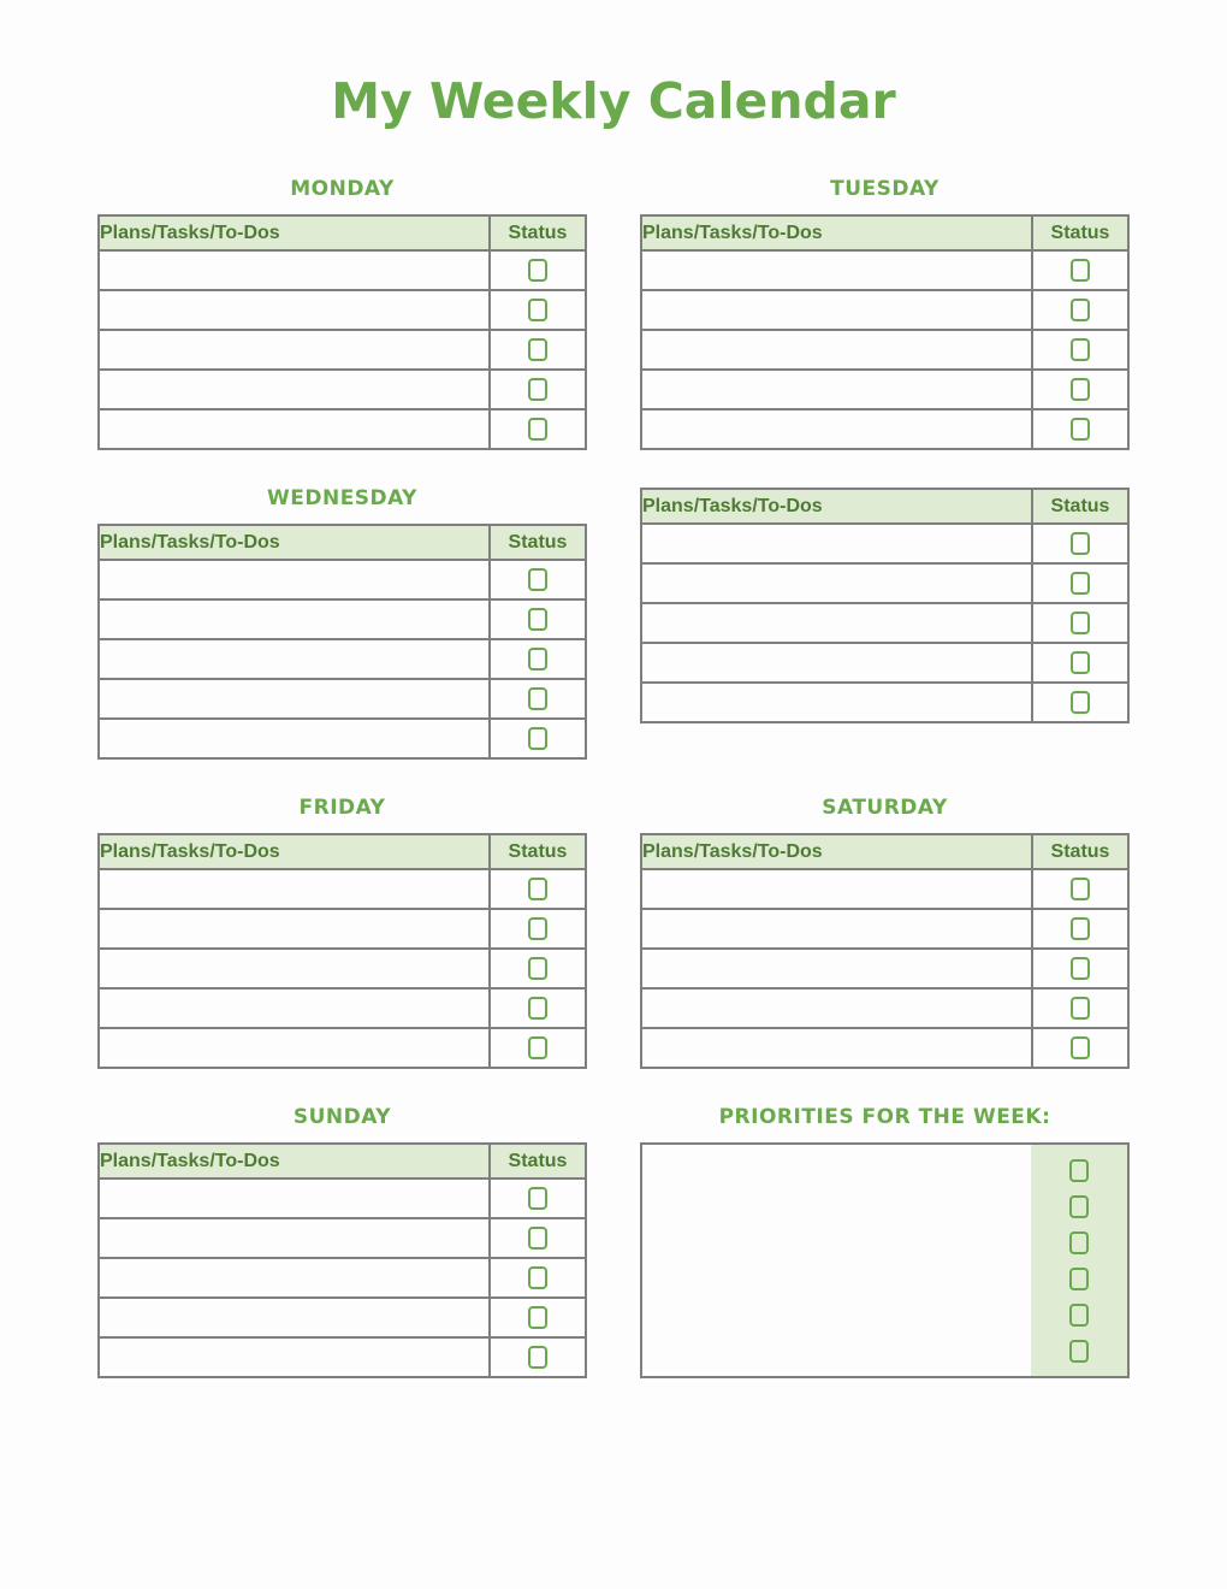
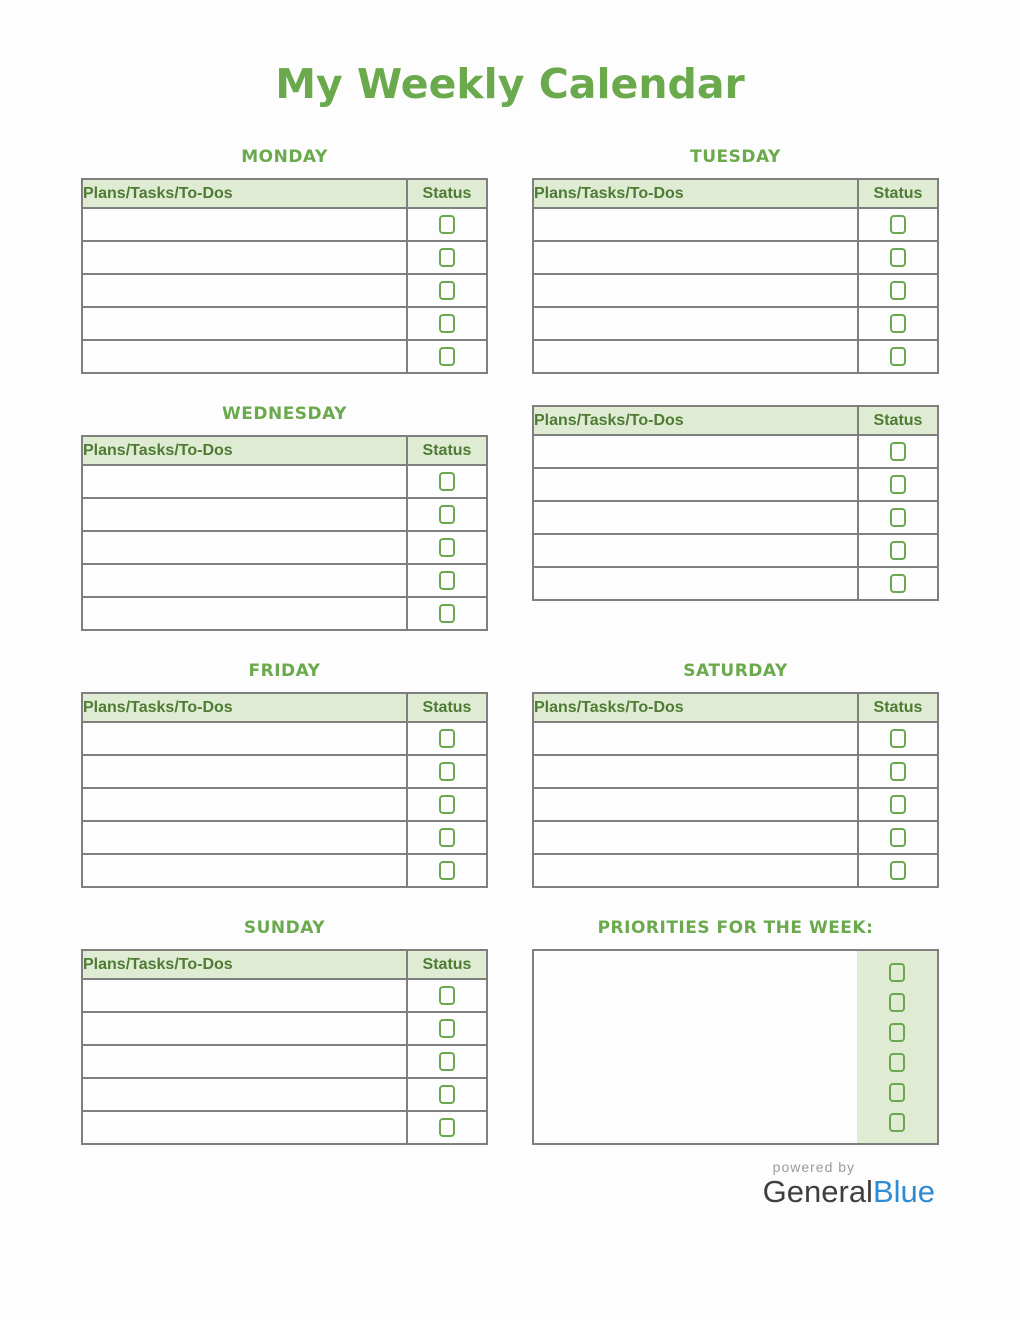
  My Weekly Calendar
  MONDAY
  Plans/Tasks/To-Dos	Status
  TUESDAY
  Plans/Tasks/To-Dos	Status
  WEDNESDAY
  Plans/Tasks/To-Dos	Status
  Plans/Tasks/To-Dos	Status
  FRIDAY
  Plans/Tasks/To-Dos	Status
  SATURDAY
  Plans/Tasks/To-Dos	Status
  SUNDAY
  Plans/Tasks/To-Dos	Status
  PRIORITIES FOR THE WEEK:
+ powered by
+ GeneralBlue
